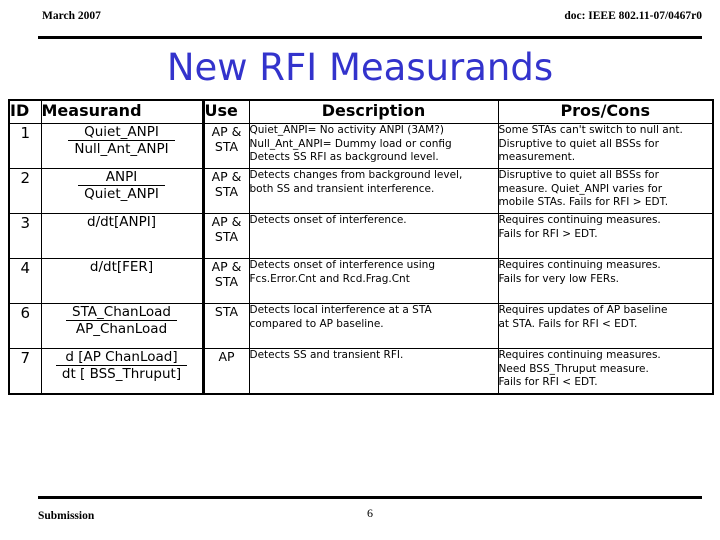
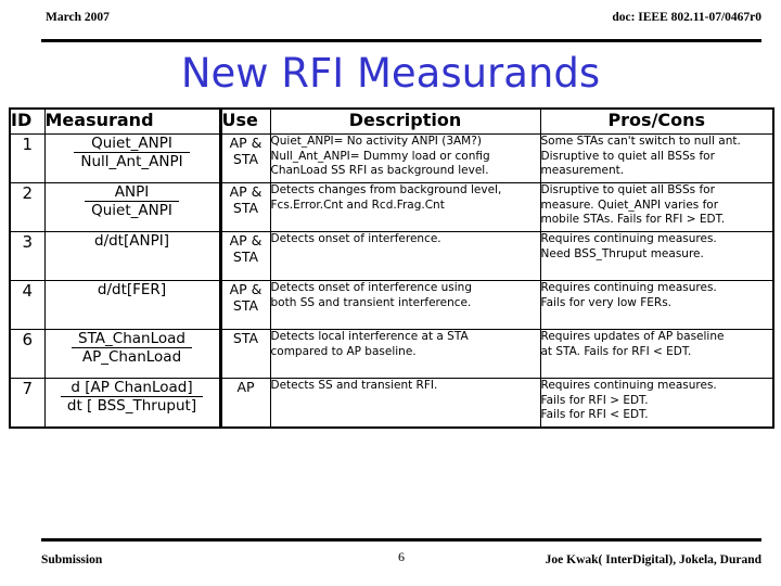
  March 2007
  doc: IEEE 802.11-07/0467r0
  New RFI Measurands
  ID	Measurand	Use	Description	Pros/Cons
- 1	Quiet_ANPINull_Ant_ANPI	AP &STA	Quiet_ANPI= No activity ANPI (3AM?)Null_Ant_ANPI= Dummy load or configDetects SS RFI as background level.	Some STAs can't switch to null ant.Disruptive to quiet all BSSs formeasurement.
+ 1	Quiet_ANPINull_Ant_ANPI	AP &STA	Quiet_ANPI= No activity ANPI (3AM?)Null_Ant_ANPI= Dummy load or configChanLoad SS RFI as background level.	Some STAs can't switch to null ant.Disruptive to quiet all BSSs formeasurement.
- 2	ANPIQuiet_ANPI	AP &STA	Detects changes from background level,both SS and transient interference.	Disruptive to quiet all BSSs formeasure. Quiet_ANPI varies formobile STAs. Fails for RFI > EDT.
+ 2	ANPIQuiet_ANPI	AP &STA	Detects changes from background level,Fcs.Error.Cnt and Rcd.Frag.Cnt	Disruptive to quiet all BSSs formeasure. Quiet_ANPI varies formobile STAs. Fails for RFI > EDT.
- 3	d/dt[ANPI]	AP &STA	Detects onset of interference.	Requires continuing measures.Fails for RFI > EDT.
+ 3	d/dt[ANPI]	AP &STA	Detects onset of interference.	Requires continuing measures.Need BSS_Thruput measure.
- 4	d/dt[FER]	AP &STA	Detects onset of interference usingFcs.Error.Cnt and Rcd.Frag.Cnt	Requires continuing measures.Fails for very low FERs.
+ 4	d/dt[FER]	AP &STA	Detects onset of interference usingboth SS and transient interference.	Requires continuing measures.Fails for very low FERs.
  6	STA_ChanLoadAP_ChanLoad	STA	Detects local interference at a STAcompared to AP baseline.	Requires updates of AP baselineat STA. Fails for RFI < EDT.
- 7	d [AP ChanLoad]dt [ BSS_Thruput]	AP	Detects SS and transient RFI.	Requires continuing measures.Need BSS_Thruput measure.Fails for RFI < EDT.
+ 7	d [AP ChanLoad]dt [ BSS_Thruput]	AP	Detects SS and transient RFI.	Requires continuing measures.Fails for RFI > EDT.Fails for RFI < EDT.
  Submission
  6
+ Joe Kwak( InterDigital), Jokela, Durand
